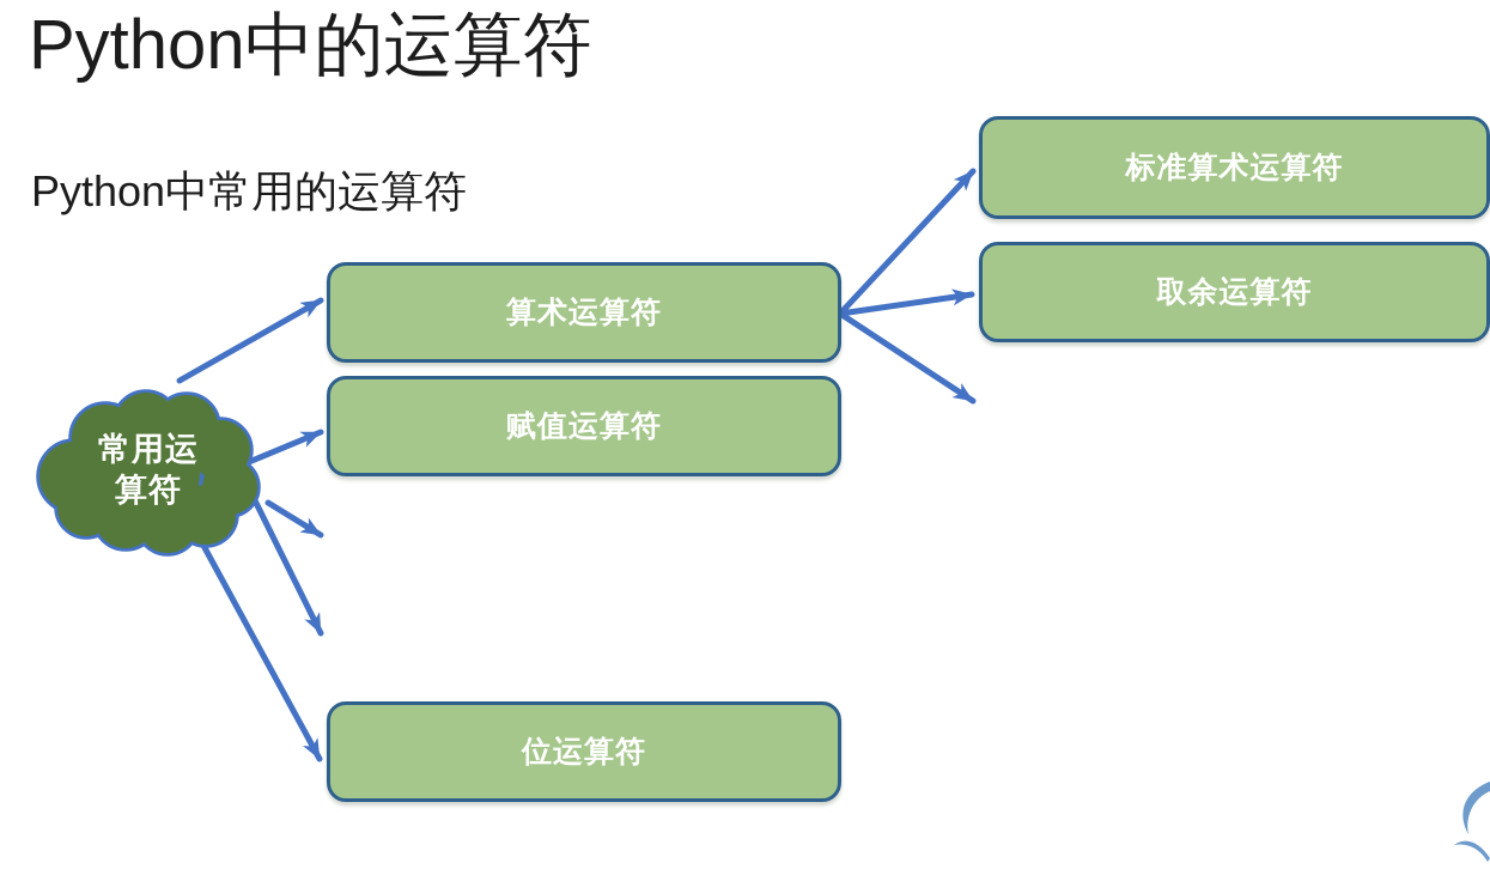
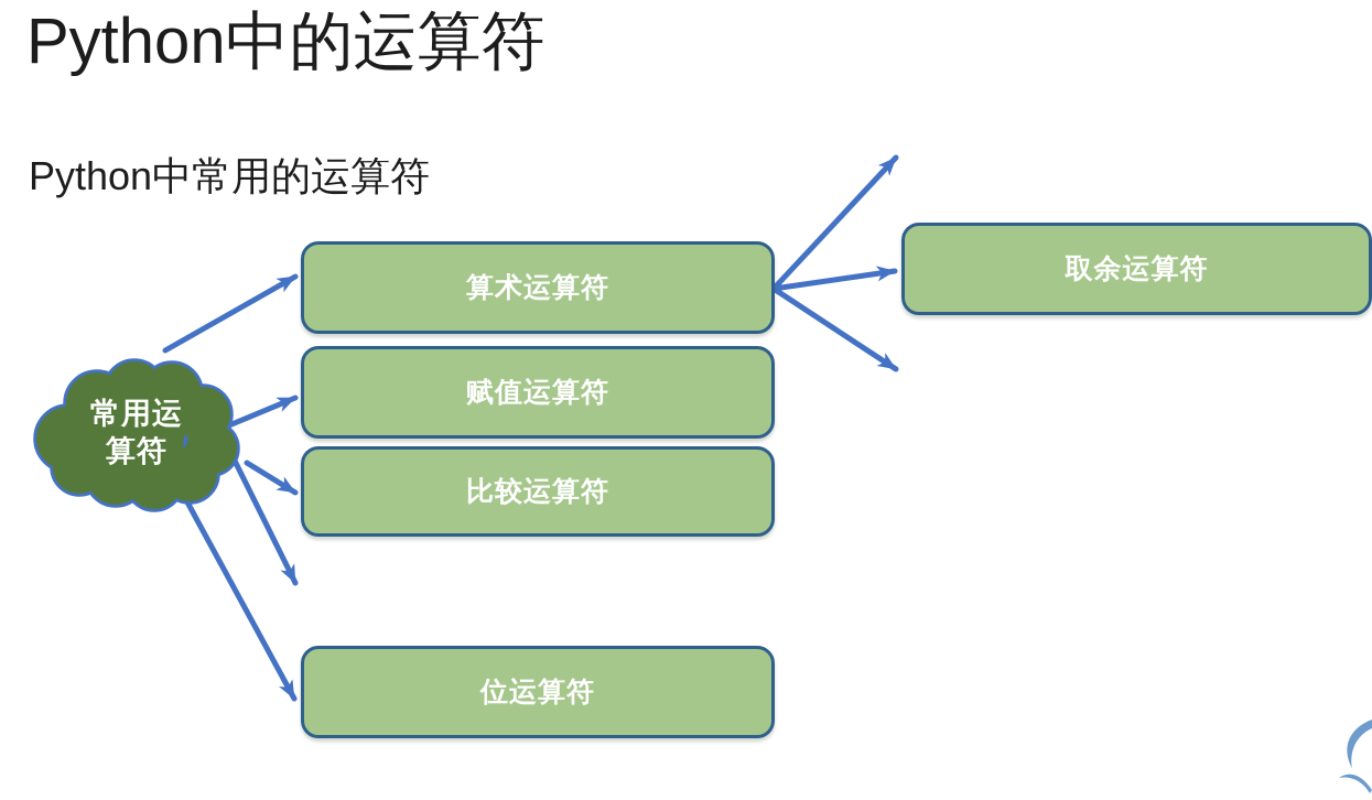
  Python中的运算符
  Python中常用的运算符
  算术运算符
  赋值运算符
+ 比较运算符
  位运算符
- 标准算术运算符
  取余运算符
  常用运
  算符
